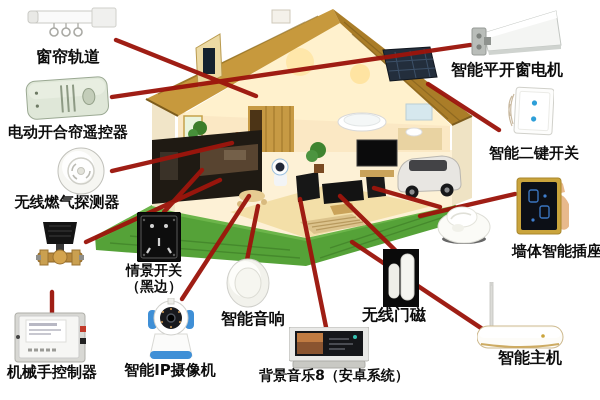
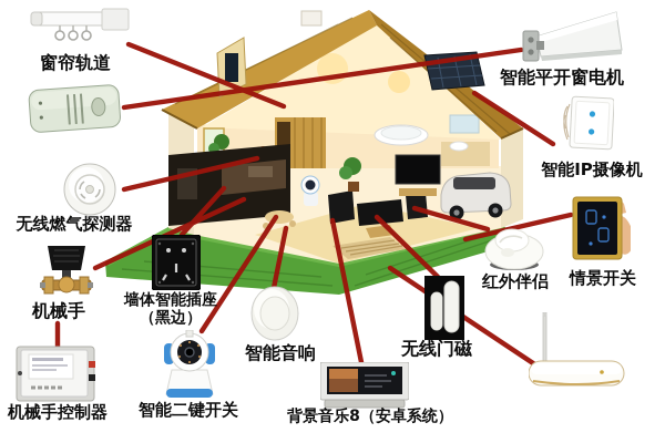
  窗帘轨道
- 电动开合帘遥控器
  无线燃气探测器
+ 机械手
  机械手控制器
- 情景开关
+ 墙体智能插座
  （黑边）
- 智能IP摄像机
+ 智能二键开关
  智能音响
  背景音乐8（安卓系统）
  无线门磁
+ 红外伴侣
  智能平开窗电机
- 智能二键开关
+ 智能IP摄像机
- 墙体智能插座
+ 情景开关
- 智能主机
